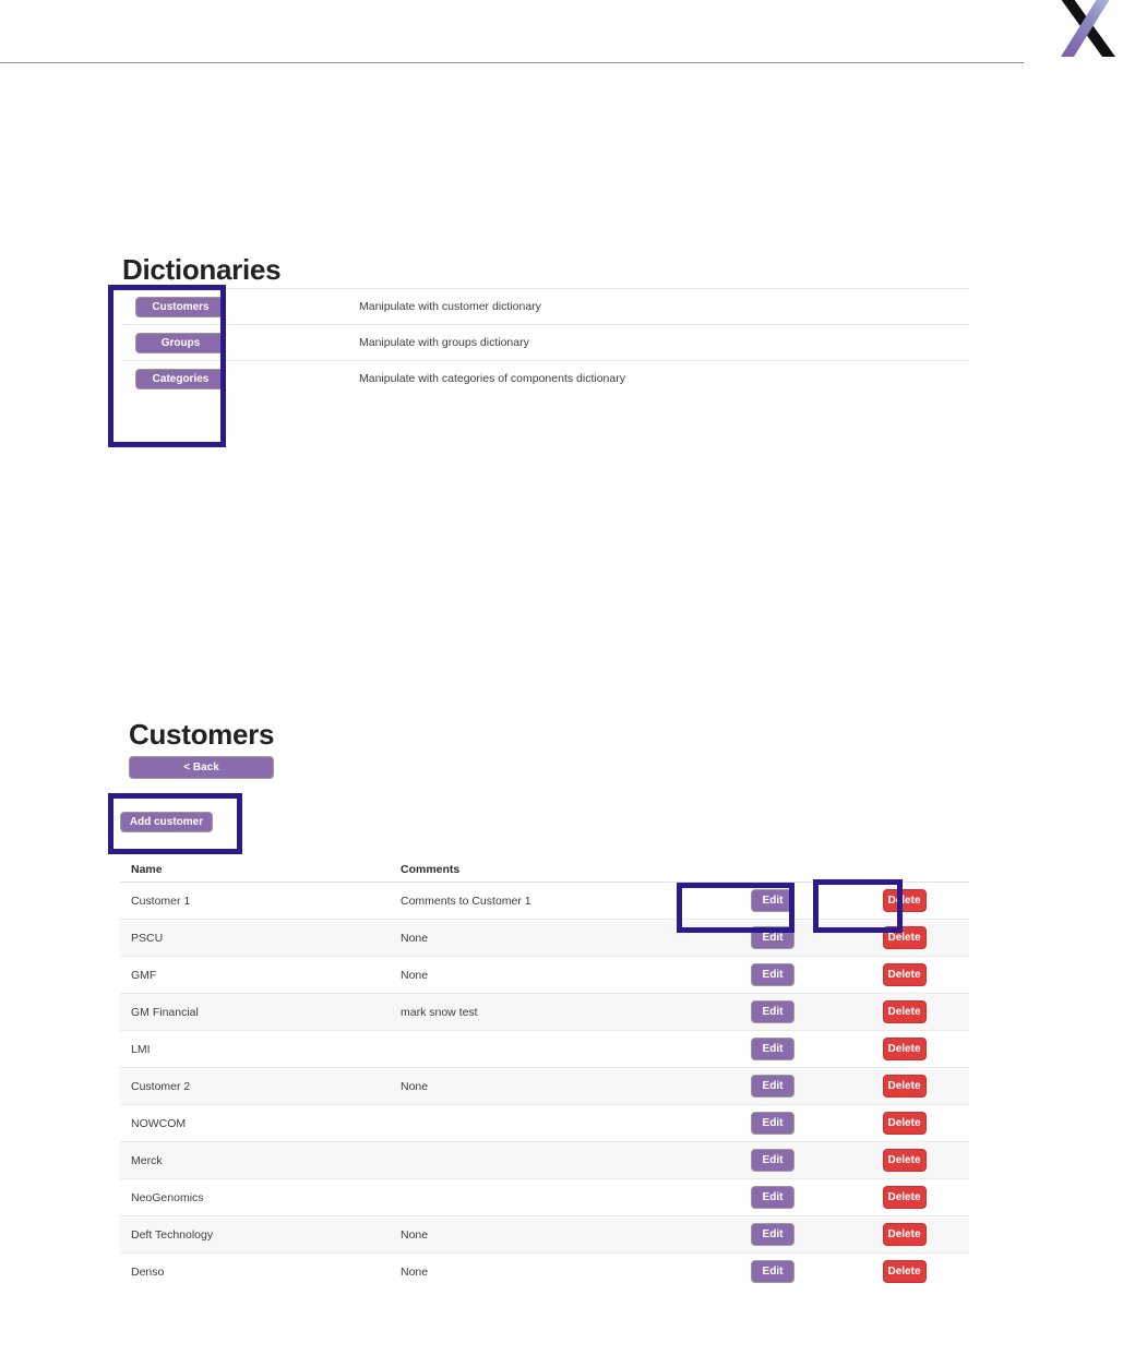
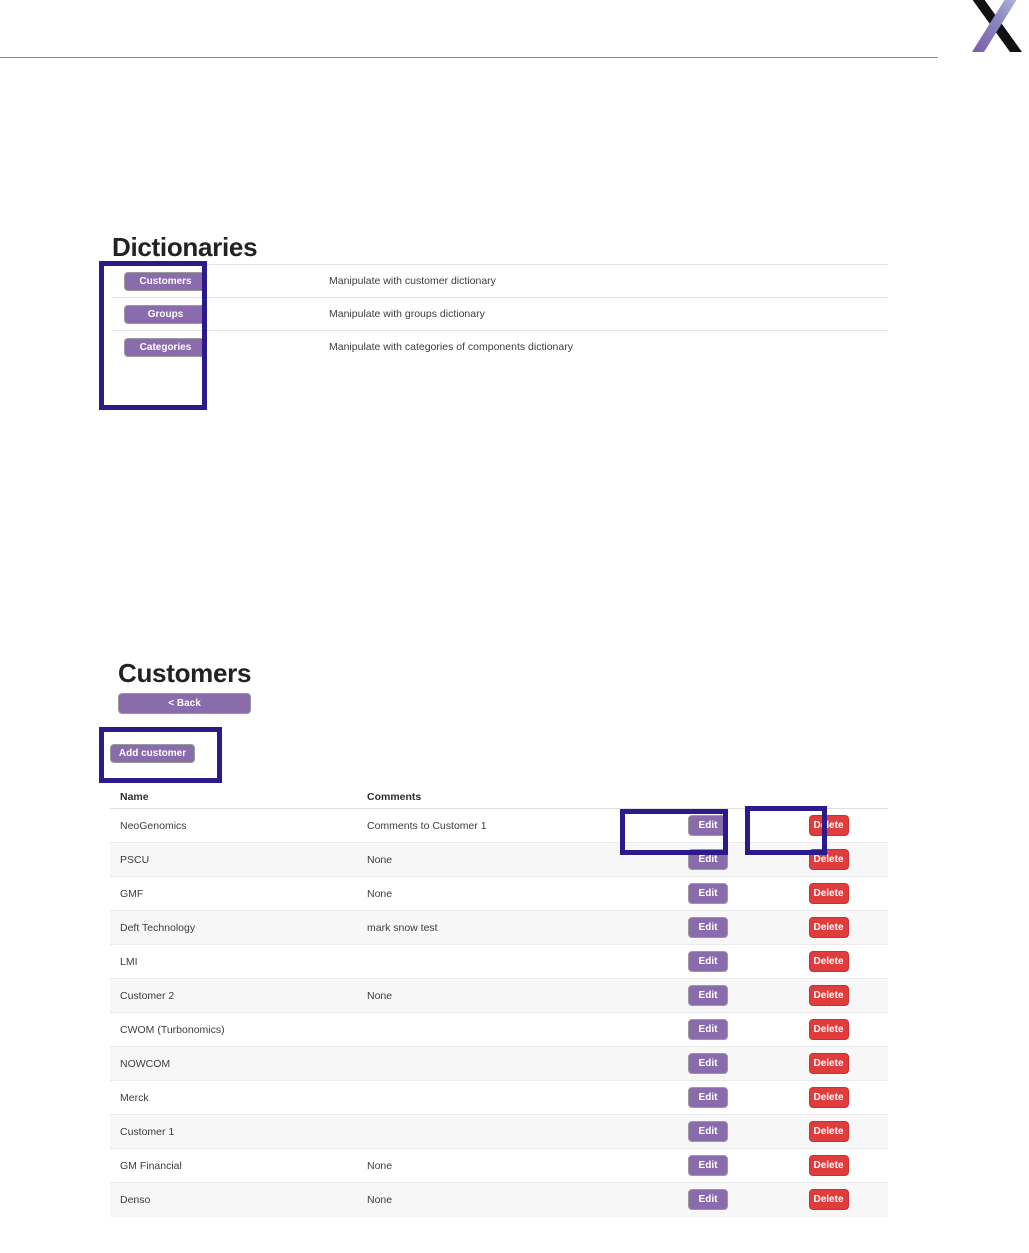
  Dictionaries
  Customers	Manipulate with customer dictionary
  Groups	Manipulate with groups dictionary
  Categories	Manipulate with categories of components dictionary
  Customers
  < Back
  Add customer
  Name	Comments
- Customer 1	Comments to Customer 1	Edit	Delete
+ NeoGenomics	Comments to Customer 1	Edit	Delete
  PSCU	None	Edit	Delete
  GMF	None	Edit	Delete
- GM Financial	mark snow test	Edit	Delete
+ Deft Technology	mark snow test	Edit	Delete
  LMI		Edit	Delete
  Customer 2	None	Edit	Delete
+ CWOM (Turbonomics)		Edit	Delete
  NOWCOM		Edit	Delete
  Merck		Edit	Delete
- NeoGenomics		Edit	Delete
+ Customer 1		Edit	Delete
- Deft Technology	None	Edit	Delete
+ GM Financial	None	Edit	Delete
  Denso	None	Edit	Delete
